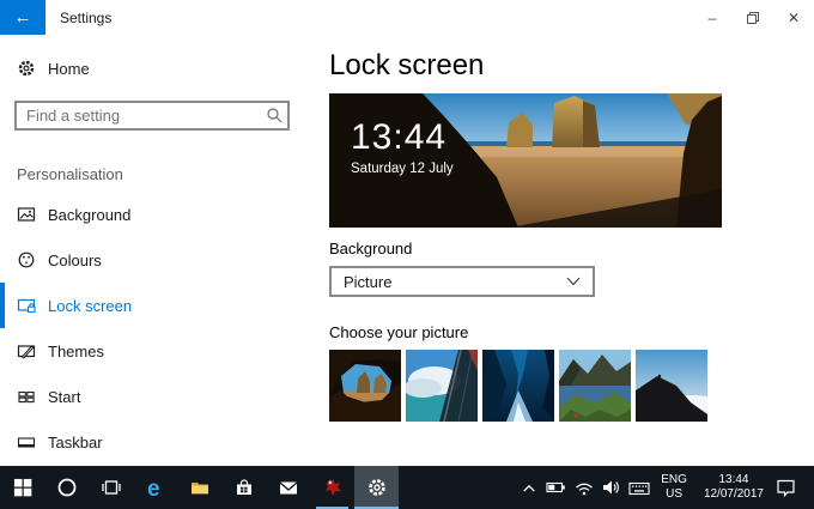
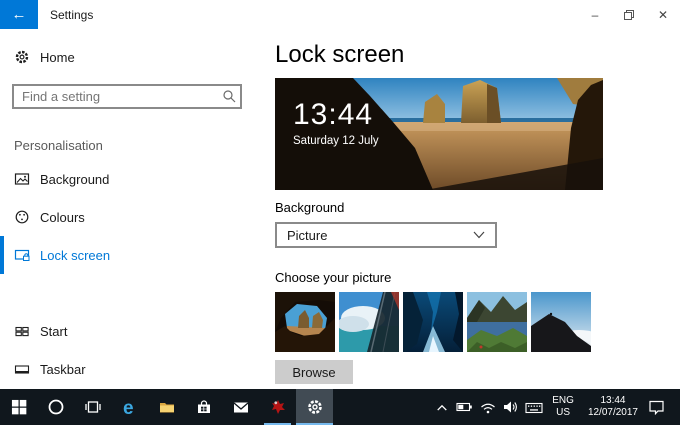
  ←
  Settings
  –
  ✕
  Home
  Find a setting
  Personalisation
  Background
  Colours
  Lock screen
- Themes
  Start
  Taskbar
  Lock screen
  13:44
  Saturday 12 July
  Background
  Picture
  Choose your picture
+ Browse
  e
  ENG
  US
  13:44
  12/07/2017
